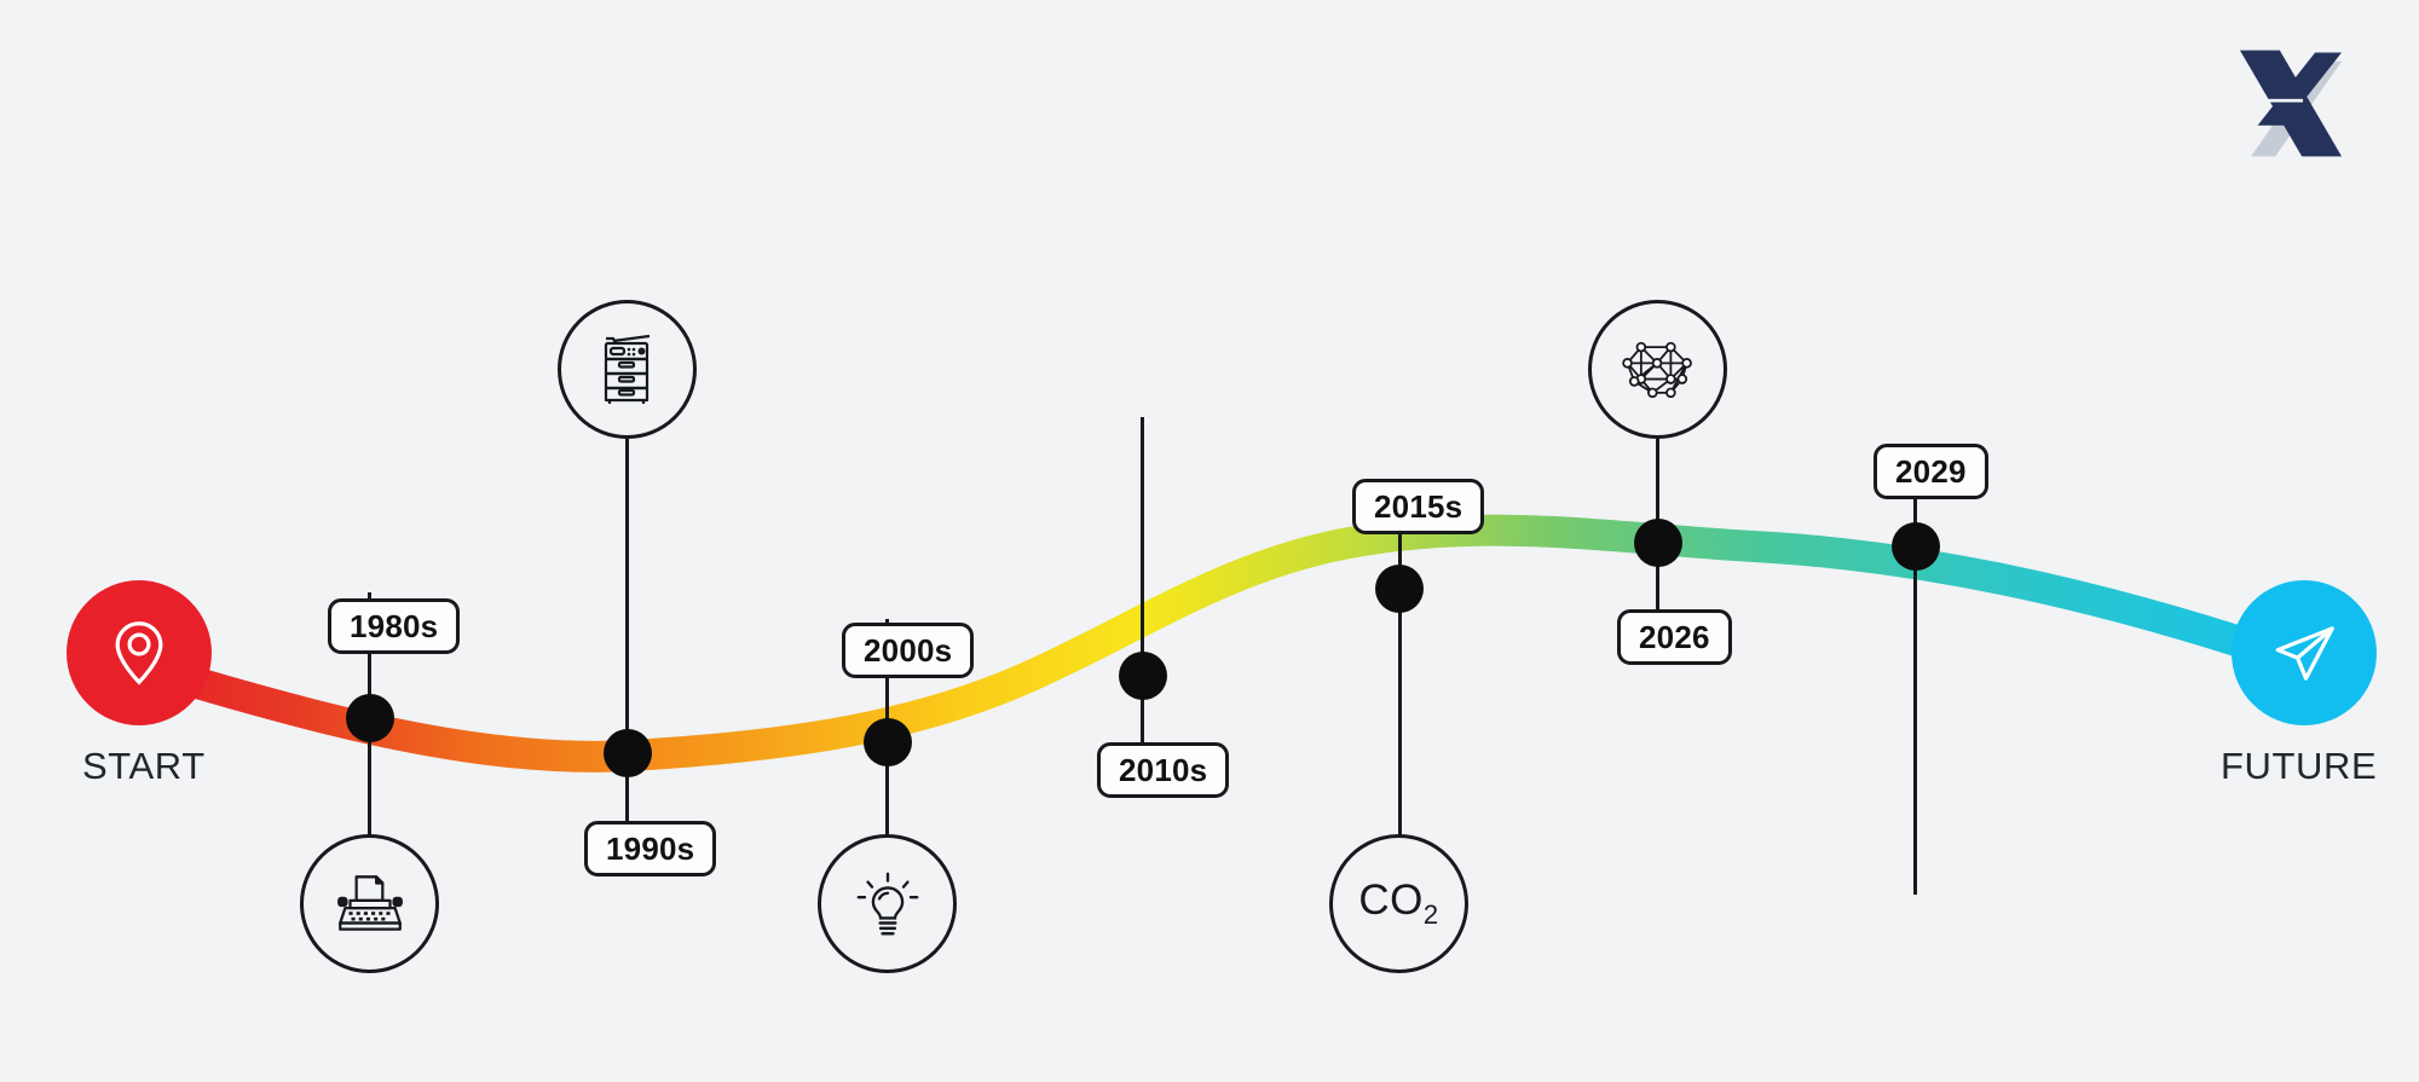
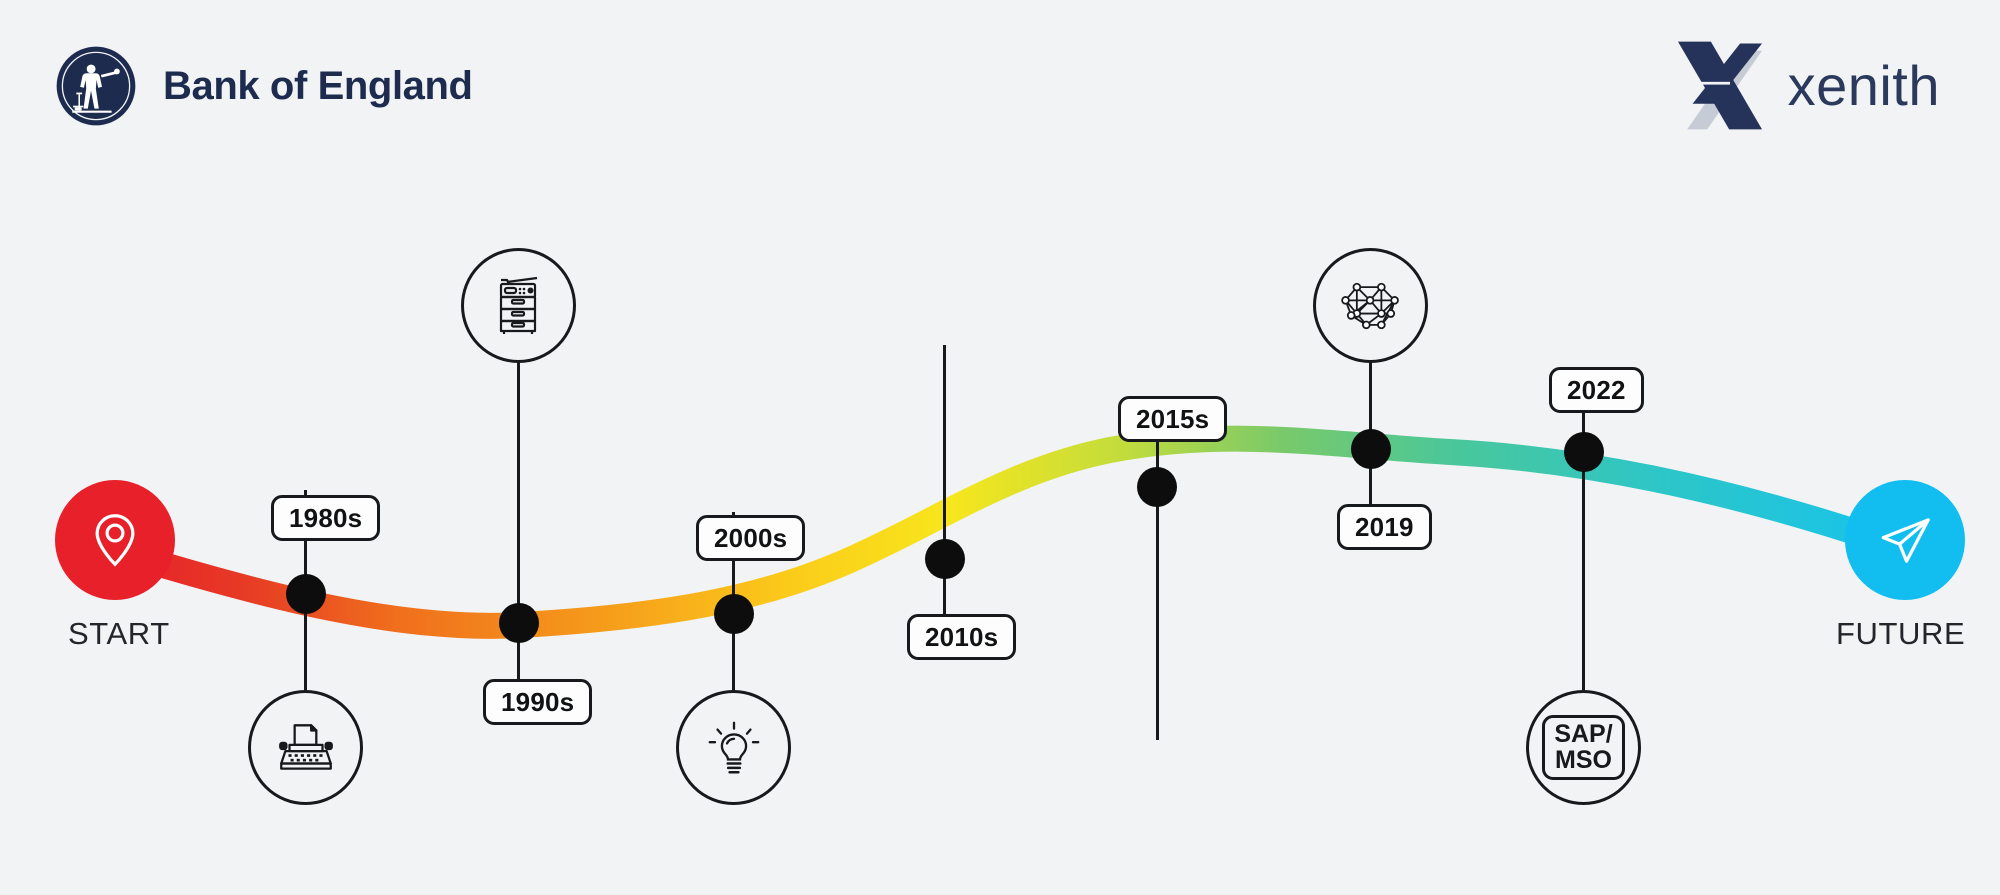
+ Bank of England
+ xenith
  START
  FUTURE
  1980s
  1990s
  2000s
  2010s
  2015s
- CO2
- 2026
+ 2019
- 2029
+ 2022
+ SAP/
+ MSO
